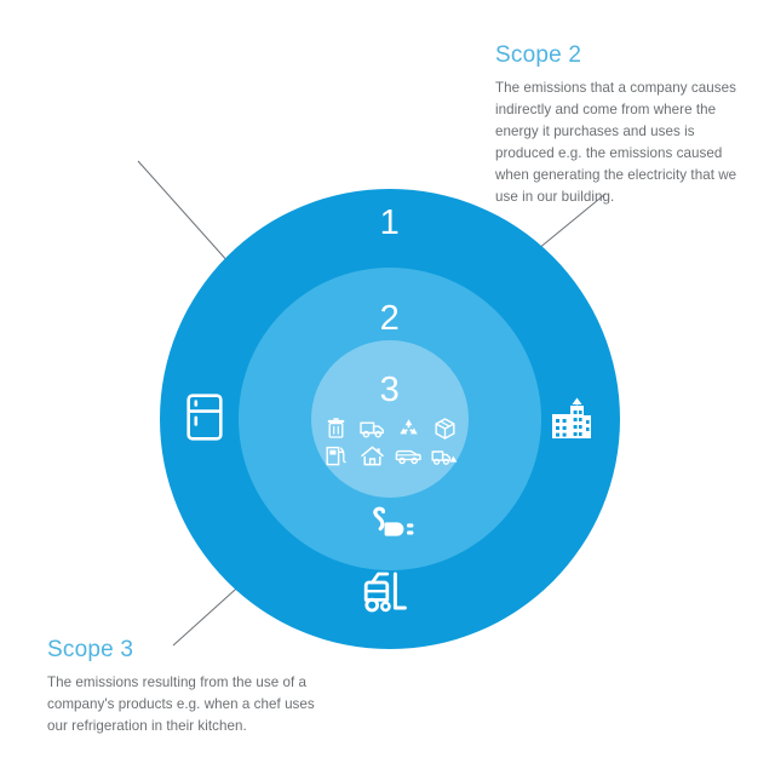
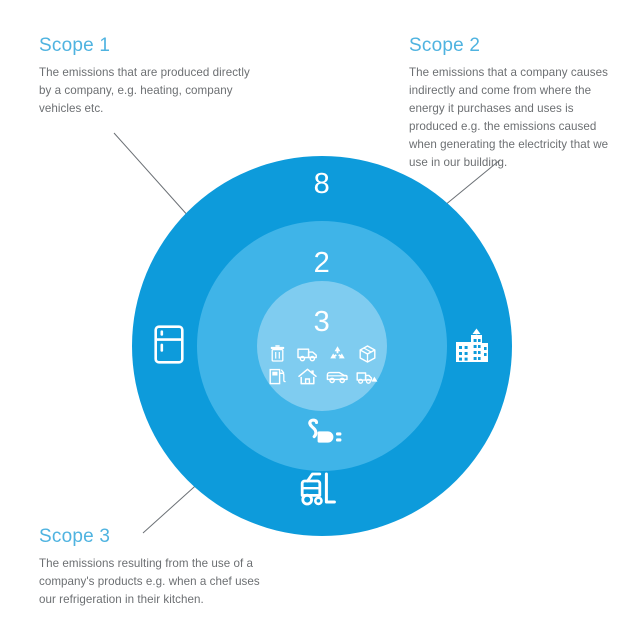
- 1
+ 8
  2
  3
+ Scope 1
+ The emissions that are produced directly by a company, e.g. heating, company vehicles etc.
  Scope 2
  The emissions that a company causes indirectly and come from where the energy it purchases and uses is produced e.g. the emissions caused when generating the electricity that we use in our building.
  Scope 3
  The emissions resulting from the use of a company's products e.g. when a chef uses our refrigeration in their kitchen.
